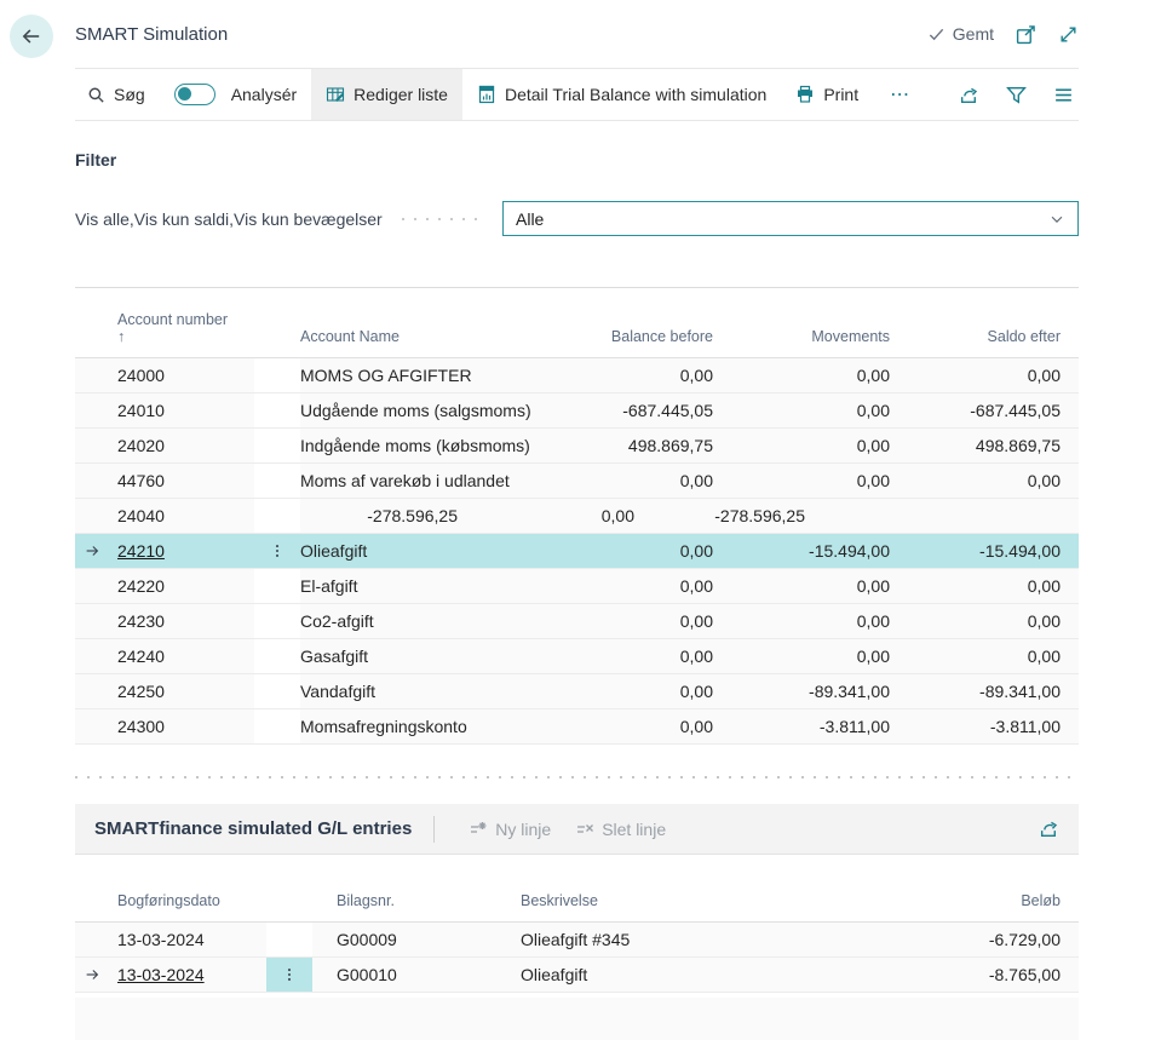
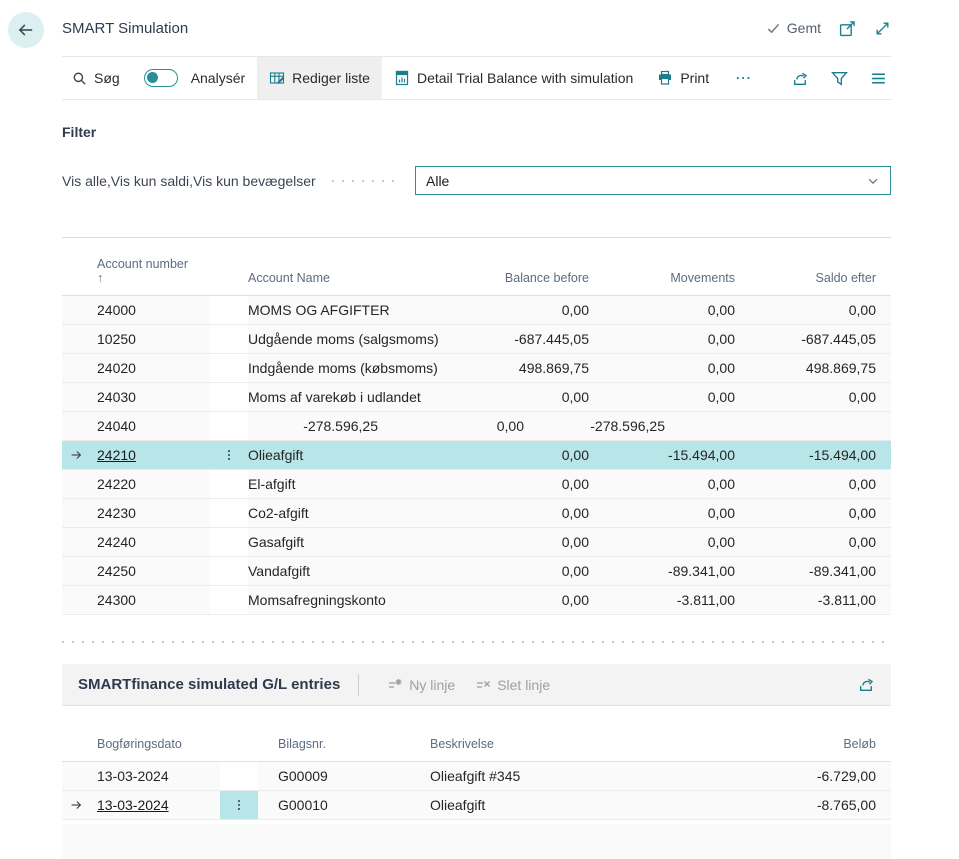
  SMART Simulation
  Gemt
  Søg
  Analysér
  Rediger liste
  Detail Trial Balance with simulation
  Print
  ⋯
  Filter
  Vis alle,Vis kun saldi,Vis kun bevægelser
  Alle
  Account number
  ↑
  Account Name
  Balance before
  Movements
  Saldo efter
  24000
  MOMS OG AFGIFTER
  0,00
  0,00
  0,00
- 24010
+ 10250
  Udgående moms (salgsmoms)
  -687.445,05
  0,00
  -687.445,05
  24020
  Indgående moms (købsmoms)
  498.869,75
  0,00
  498.869,75
- 44760
+ 24030
  Moms af varekøb i udlandet
  0,00
  0,00
  0,00
  24040
  -278.596,25
  0,00
  -278.596,25
  24210
  Olieafgift
  0,00
  -15.494,00
  -15.494,00
  24220
  El-afgift
  0,00
  0,00
  0,00
  24230
  Co2-afgift
  0,00
  0,00
  0,00
  24240
  Gasafgift
  0,00
  0,00
  0,00
  24250
  Vandafgift
  0,00
  -89.341,00
  -89.341,00
  24300
  Momsafregningskonto
  0,00
  -3.811,00
  -3.811,00
  SMARTfinance simulated G/L entries
  Ny linje
  Slet linje
  Bogføringsdato
  Bilagsnr.
  Beskrivelse
  Beløb
  13-03-2024
  G00009
  Olieafgift #345
  -6.729,00
  13-03-2024
  G00010
  Olieafgift
  -8.765,00
